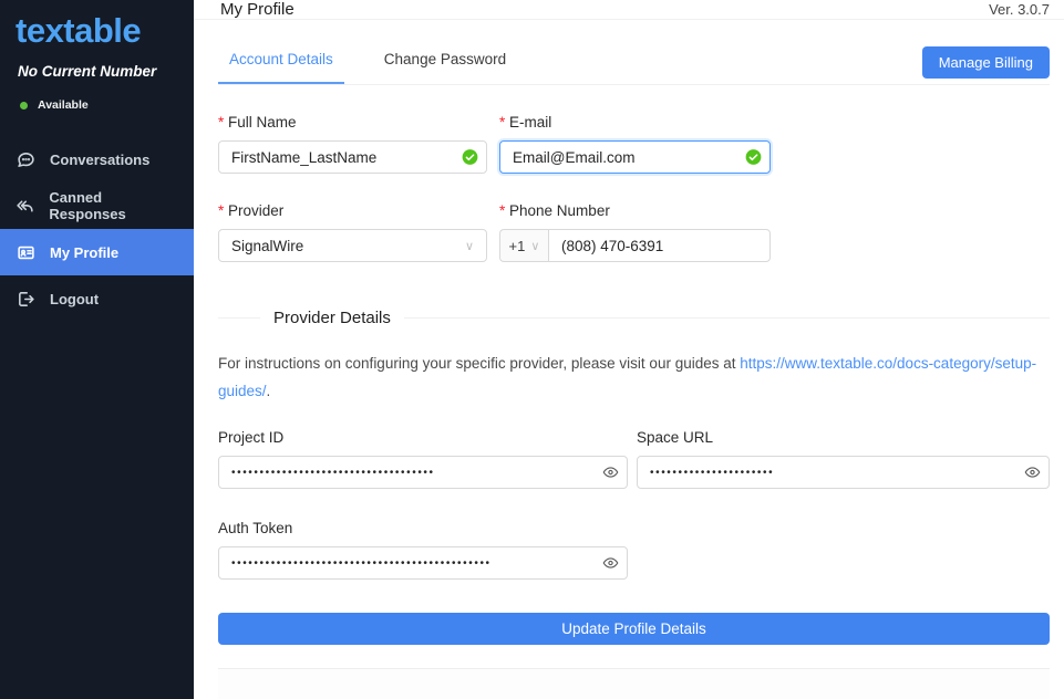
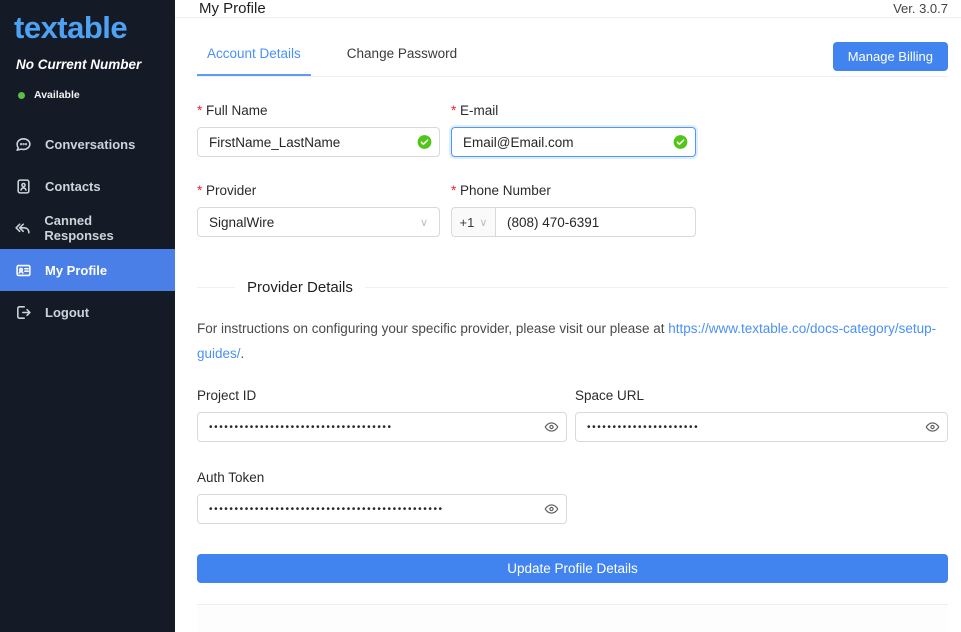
  textable
  No Current Number
  Available
  Conversations
+ Contacts
  Canned Responses
  My Profile
  Logout
  My Profile
  Ver. 3.0.7
  Account Details
  Change Password
  Manage Billing
  Full Name
  FirstName_LastName
  E-mail
  Email@Email.com
  Provider
  SignalWire
  ∨
  Phone Number
  +1
  ∨
  (808) 470-6391
  Provider Details
- For instructions on configuring your specific provider, please visit our guides at https://www.textable.co/docs-category/setup-guides/.
+ For instructions on configuring your specific provider, please visit our please at https://www.textable.co/docs-category/setup-guides/.
  Project ID
  ••••••••••••••••••••••••••••••••••••
  Space URL
  ••••••••••••••••••••••
  Auth Token
  ••••••••••••••••••••••••••••••••••••••••••••••
  Update Profile Details
